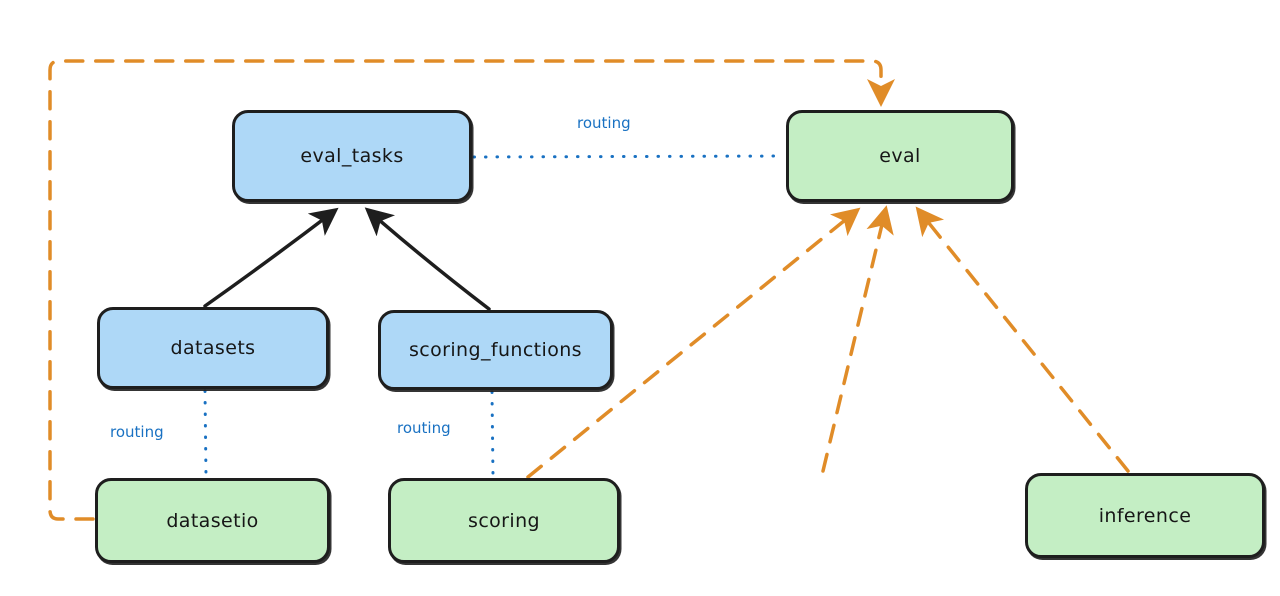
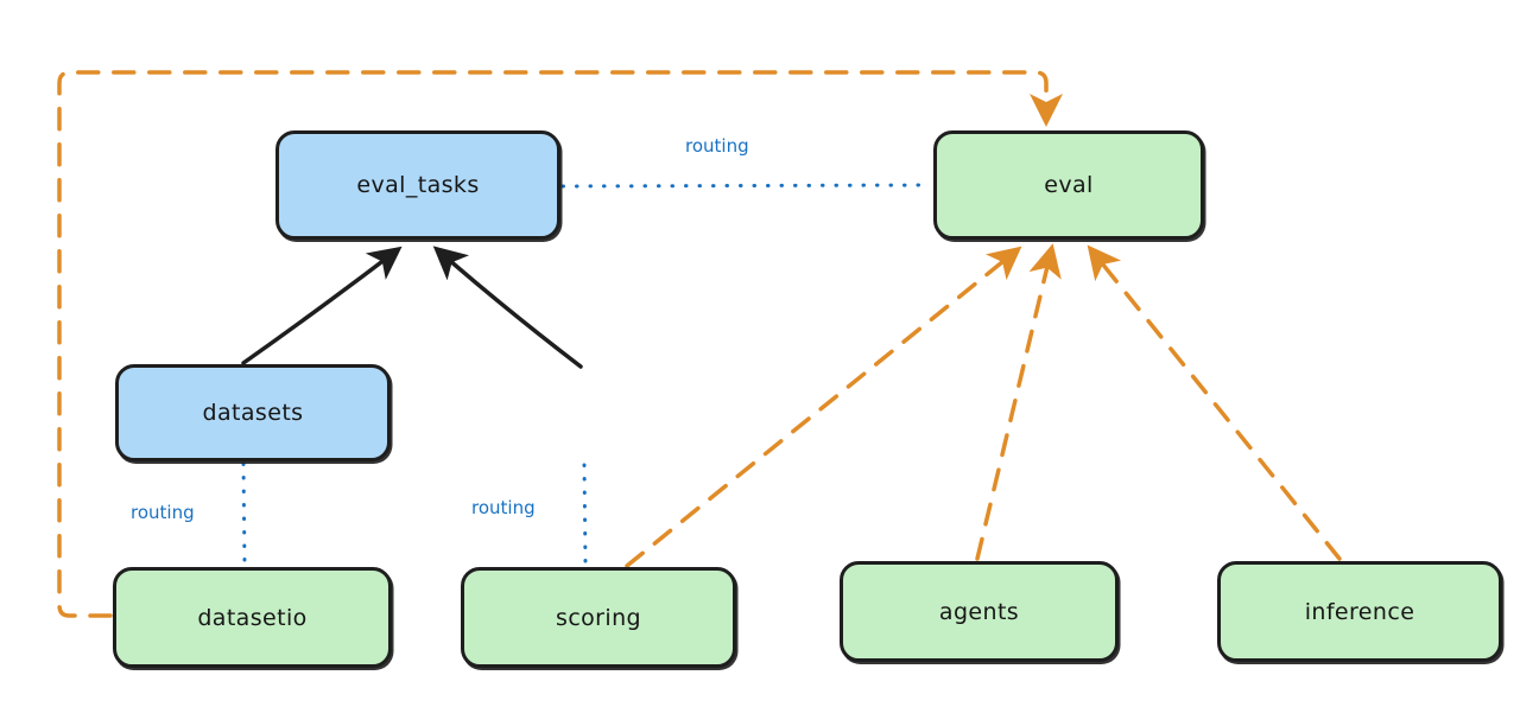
  eval_tasks
  eval
  datasets
- scoring_functions
  datasetio
  scoring
+ agents
  inference
  routing
  routing
  routing
